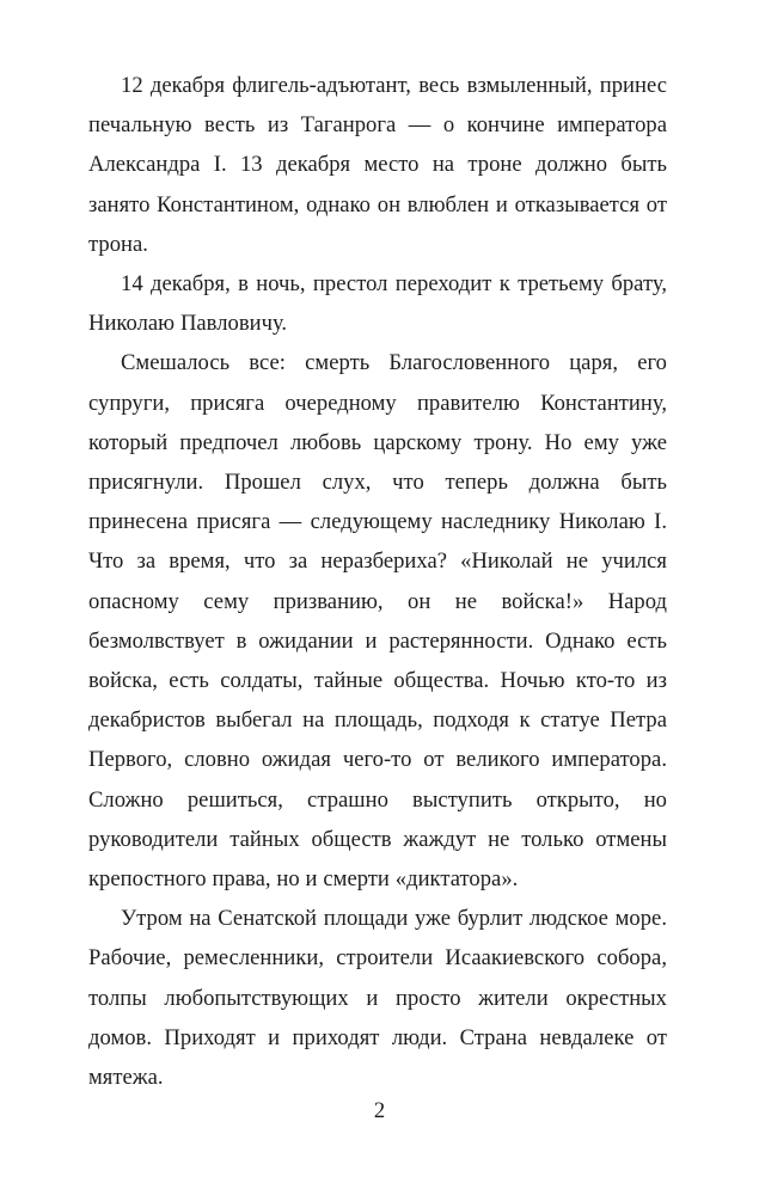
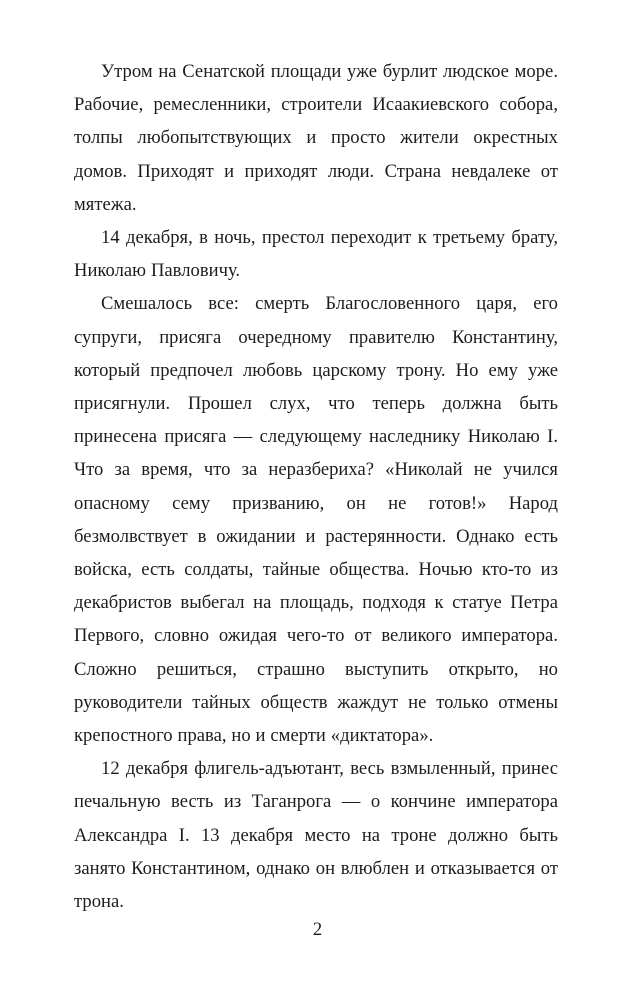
- 12 декабря флигель-адъютант, весь взмыленный, принес печальную весть из Таганрога — о кончине императора Александра I. 13 декабря место на троне должно быть занято Константином, однако он влюблен и отказывается от трона.
+ Утром на Сенатской площади уже бурлит людское море. Рабочие, ремесленники, строители Исаакиевского собора, толпы любопытствующих и просто жители окрестных домов. Приходят и приходят люди. Страна невдалеке от мятежа.
  14 декабря, в ночь, престол переходит к третьему брату, Николаю Павловичу.
- Смешалось все: смерть Благословенного царя, его супруги, присяга очередному правителю Константину, который предпочел любовь царскому трону. Но ему уже присягнули. Прошел слух, что теперь должна быть принесена присяга — следующему наследнику Николаю I. Что за время, что за неразбериха? «Николай не учился опасному сему призванию, он не войска!» Народ безмолвствует в ожидании и растерянности. Однако есть войска, есть солдаты, тайные общества. Ночью кто-то из декабристов выбегал на площадь, подходя к статуе Петра Первого, словно ожидая чего-то от великого императора. Сложно решиться, страшно выступить открыто, но руководители тайных обществ жаждут не только отмены крепостного права, но и смерти «диктатора».
+ Смешалось все: смерть Благословенного царя, его супруги, присяга очередному правителю Константину, который предпочел любовь царскому трону. Но ему уже присягнули. Прошел слух, что теперь должна быть принесена присяга — следующему наследнику Николаю I. Что за время, что за неразбериха? «Николай не учился опасному сему призванию, он не готов!» Народ безмолвствует в ожидании и растерянности. Однако есть войска, есть солдаты, тайные общества. Ночью кто-то из декабристов выбегал на площадь, подходя к статуе Петра Первого, словно ожидая чего-то от великого императора. Сложно решиться, страшно выступить открыто, но руководители тайных обществ жаждут не только отмены крепостного права, но и смерти «диктатора».
- Утром на Сенатской площади уже бурлит людское море. Рабочие, ремесленники, строители Исаакиевского собора, толпы любопытствующих и просто жители окрестных домов. Приходят и приходят люди. Страна невдалеке от мятежа.
+ 12 декабря флигель-адъютант, весь взмыленный, принес печальную весть из Таганрога — о кончине императора Александра I. 13 декабря место на троне должно быть занято Константином, однако он влюблен и отказывается от трона.
  2
